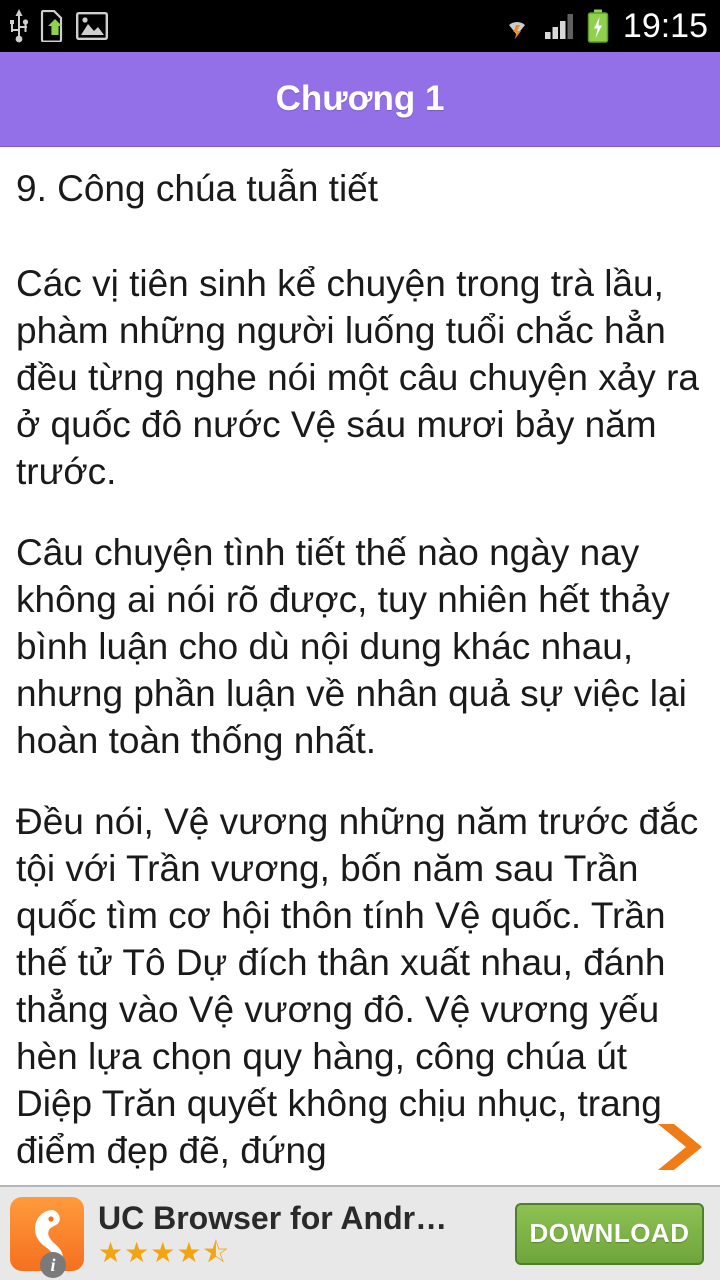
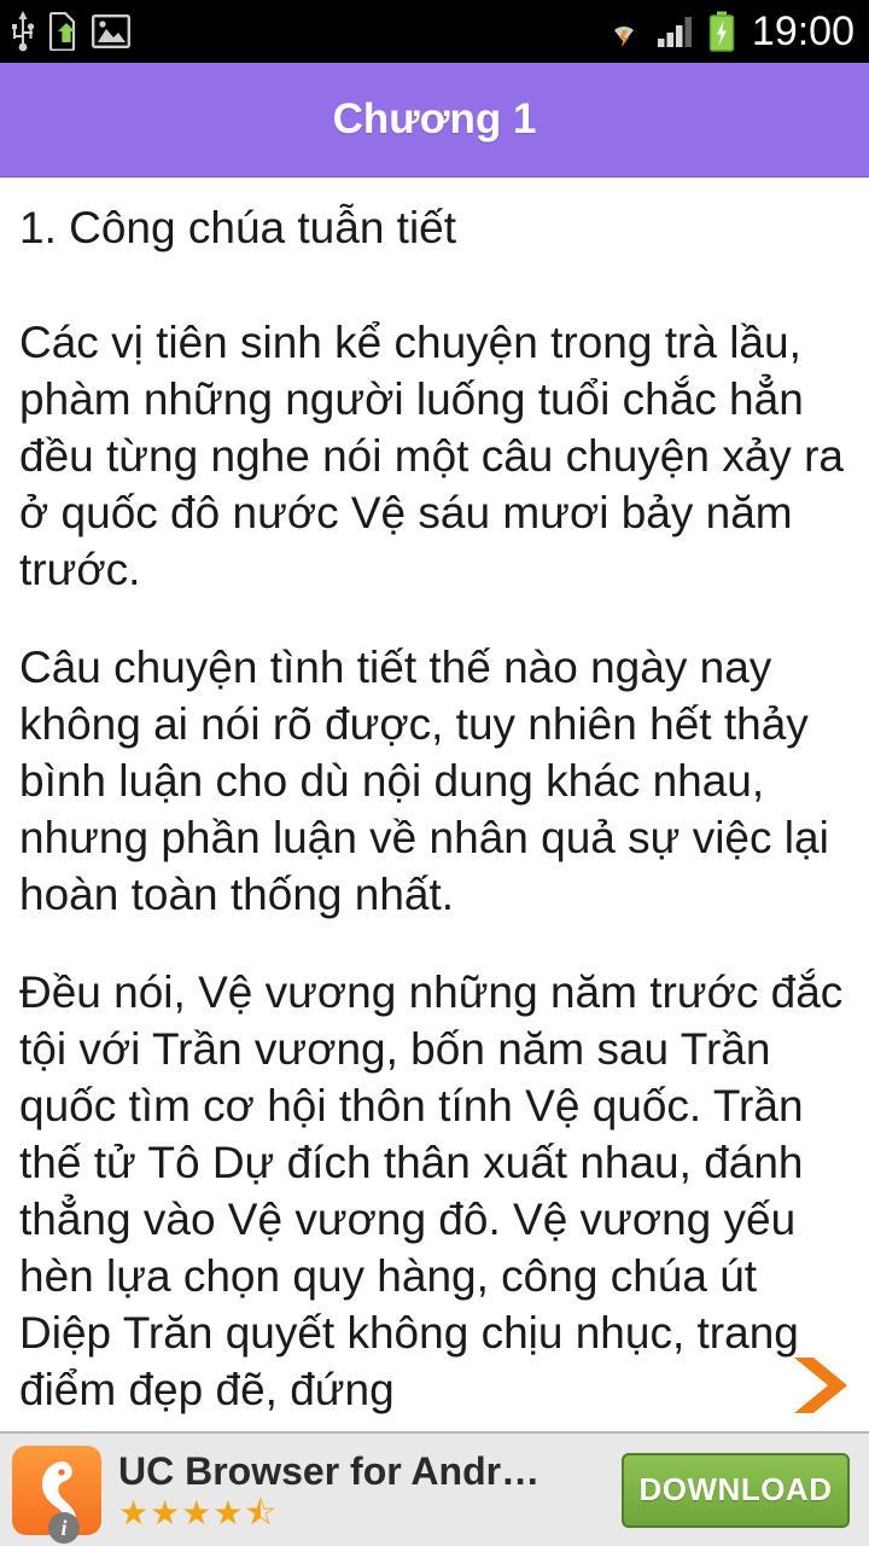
- 19:15
+ 19:00
  Chương 1
- 9. Công chúa tuẫn tiết
+ 1. Công chúa tuẫn tiết
  Các vị tiên sinh kể chuyện trong trà lầu, phàm những người luống tuổi chắc hẳn đều từng nghe nói một câu chuyện xảy ra ở quốc đô nước Vệ sáu mươi bảy năm trước.
  Câu chuyện tình tiết thế nào ngày nay không ai nói rõ được, tuy nhiên hết thảy bình luận cho dù nội dung khác nhau, nhưng phần luận về nhân quả sự việc lại hoàn toàn thống nhất.
  Đều nói, Vệ vương những năm trước đắc tội với Trần vương, bốn năm sau Trần quốc tìm cơ hội thôn tính Vệ quốc. Trần thế tử Tô Dự đích thân xuất nhau, đánh thẳng vào Vệ vương đô. Vệ vương yếu hèn lựa chọn quy hàng, công chúa út Diệp Trăn quyết không chịu nhục, trang điểm đẹp đẽ, đứng
  i
  UC Browser for Andr…
  ★
  ★
  ★
  ★
  ⯪
  DOWNLOAD
